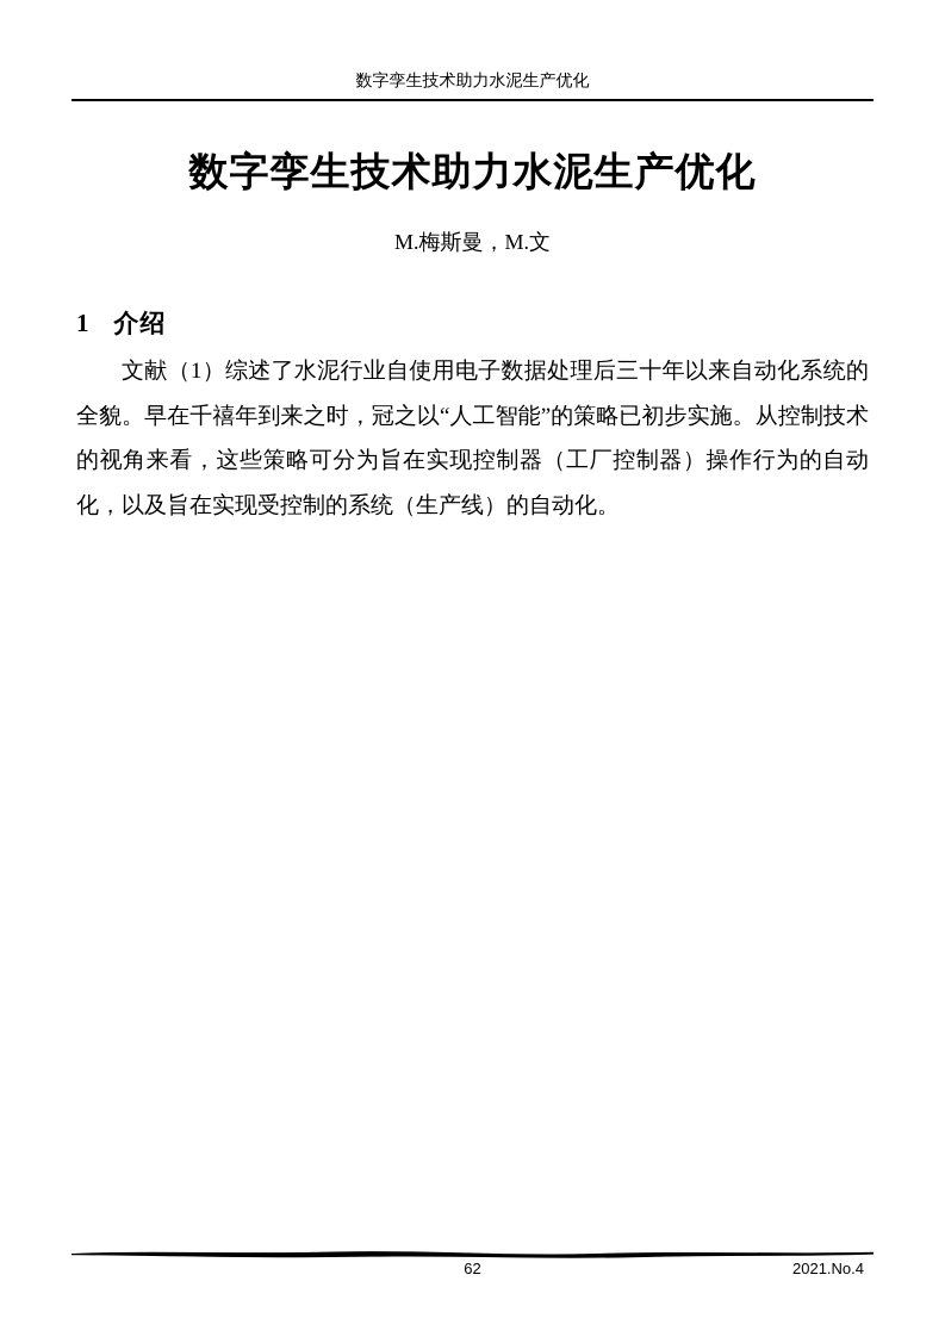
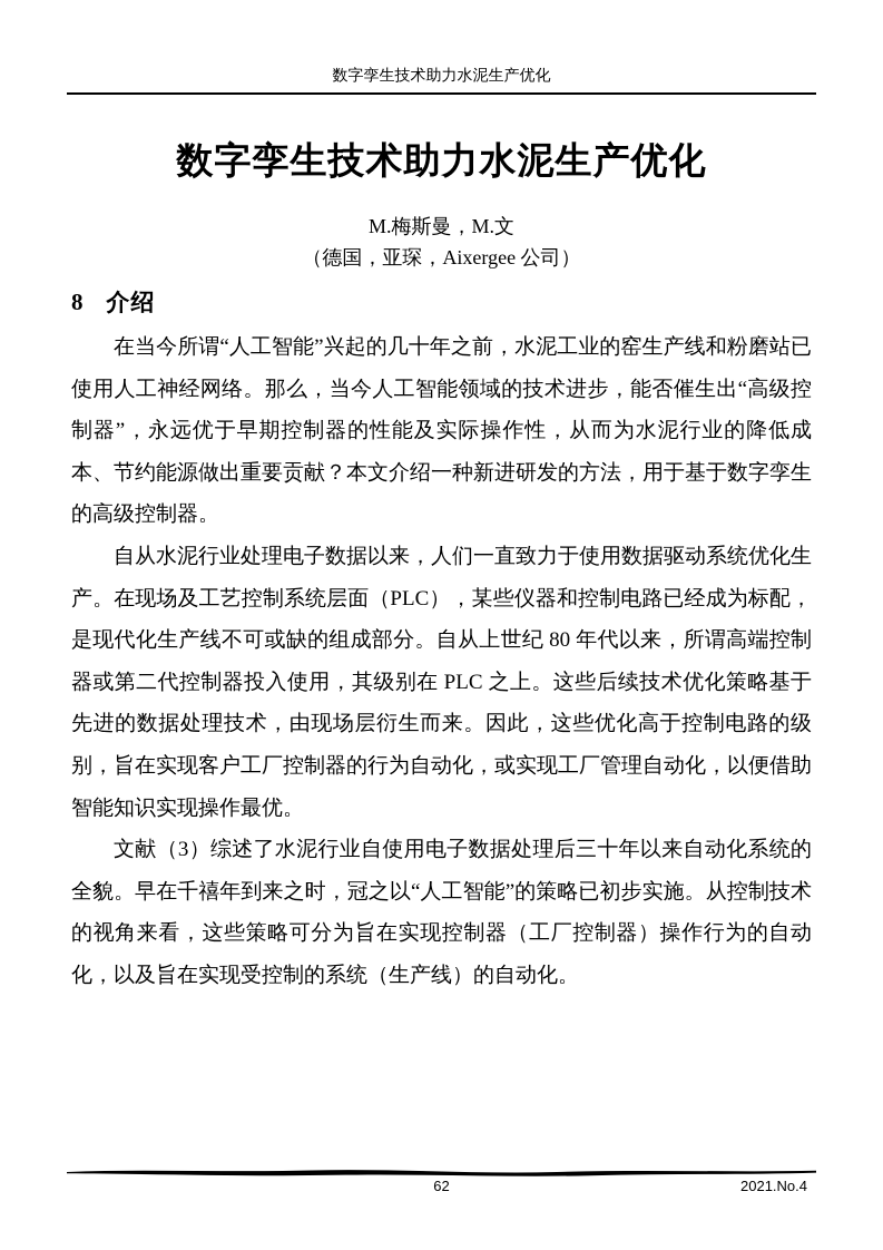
  数字孪生技术助力水泥生产优化
  数字孪生技术助力水泥生产优化
  M.梅斯曼，M.文
+ （德国，亚琛，Aixergee 公司）
- 1 介绍
+ 8 介绍
+ 在当今所谓“人工智能”兴起的几十年之前，水泥工业的窑生产线和粉磨站已使用人工神经网络。那么，当今人工智能领域的技术进步，能否催生出“高级控制器”，永远优于早期控制器的性能及实际操作性，从而为水泥行业的降低成本、节约能源做出重要贡献？本文介绍一种新进研发的方法，用于基于数字孪生的高级控制器。
+ 自从水泥行业处理电子数据以来，人们一直致力于使用数据驱动系统优化生产。在现场及工艺控制系统层面（PLC），某些仪器和控制电路已经成为标配，是现代化生产线不可或缺的组成部分。自从上世纪 80 年代以来，所谓高端控制器或第二代控制器投入使用，其级别在 PLC 之上。这些后续技术优化策略基于先进的数据处理技术，由现场层衍生而来。因此，这些优化高于控制电路的级别，旨在实现客户工厂控制器的行为自动化，或实现工厂管理自动化，以便借助智能知识实现操作最优。
- 文献（1）综述了水泥行业自使用电子数据处理后三十年以来自动化系统的全貌。早在千禧年到来之时，冠之以“人工智能”的策略已初步实施。从控制技术的视角来看，这些策略可分为旨在实现控制器（工厂控制器）操作行为的自动化，以及旨在实现受控制的系统（生产线）的自动化。
+ 文献（3）综述了水泥行业自使用电子数据处理后三十年以来自动化系统的全貌。早在千禧年到来之时，冠之以“人工智能”的策略已初步实施。从控制技术的视角来看，这些策略可分为旨在实现控制器（工厂控制器）操作行为的自动化，以及旨在实现受控制的系统（生产线）的自动化。
  62
  2021.No.4
